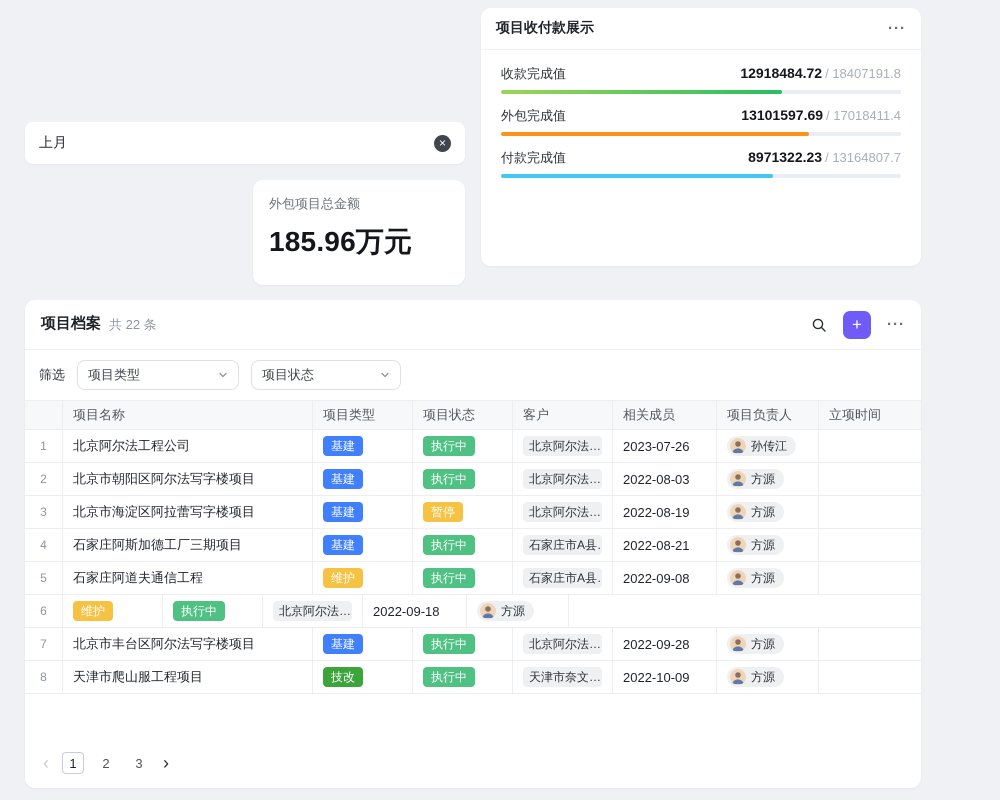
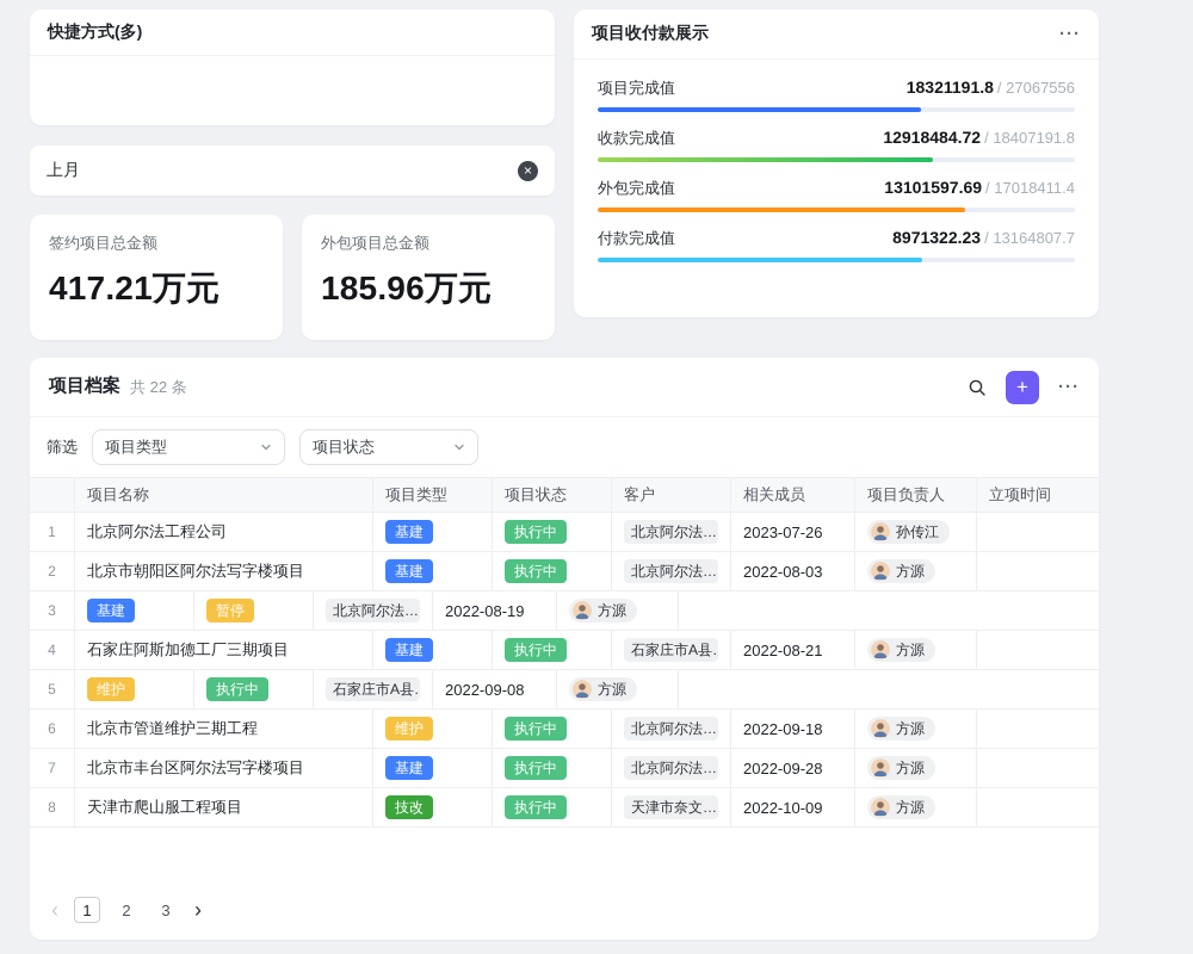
+ 快捷方式(多)
  上月
  ×
+ 签约项目总金额
+ 417.21万元
  外包项目总金额
  185.96万元
  项目收付款展示
  ···
+ 项目完成值
+ 18321191.8 / 27067556
  收款完成值
  12918484.72 / 18407191.8
  外包完成值
  13101597.69 / 17018411.4
  付款完成值
  8971322.23 / 13164807.7
  项目档案
  共 22 条
  +
  ···
  筛选
  项目类型
  项目状态
  项目名称
  项目类型
  项目状态
  客户
  相关成员
  项目负责人
  立项时间
  1
  北京阿尔法工程公司
  基建
  执行中
  北京阿尔法…
  2023-07-26
  孙传江
  2
  北京市朝阳区阿尔法写字楼项目
  基建
  执行中
  北京阿尔法…
  2022-08-03
  方源
  3
- 北京市海淀区阿拉蕾写字楼项目
  基建
  暂停
  北京阿尔法…
  2022-08-19
  方源
  4
  石家庄阿斯加德工厂三期项目
  基建
  执行中
  石家庄市A县
  2022-08-21
  方源
  5
- 石家庄阿道夫通信工程
  维护
  执行中
  石家庄市A县
  2022-09-08
  方源
  6
+ 北京市管道维护三期工程
  维护
  执行中
  北京阿尔法…
  2022-09-18
  方源
  7
  北京市丰台区阿尔法写字楼项目
  基建
  执行中
  北京阿尔法…
  2022-09-28
  方源
  8
  天津市爬山服工程项目
  技改
  执行中
  天津市奈文…
  2022-10-09
  方源
  ‹
  1
  2
  3
  ›
